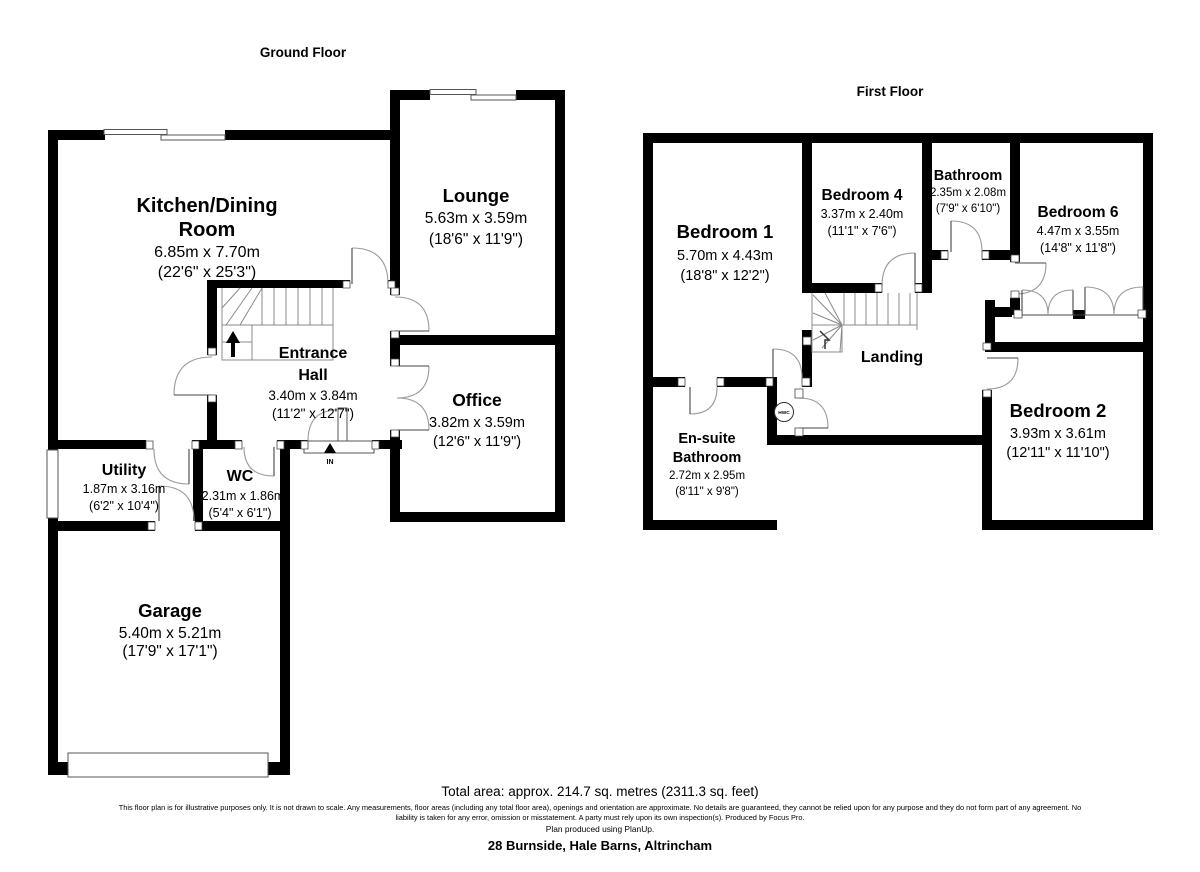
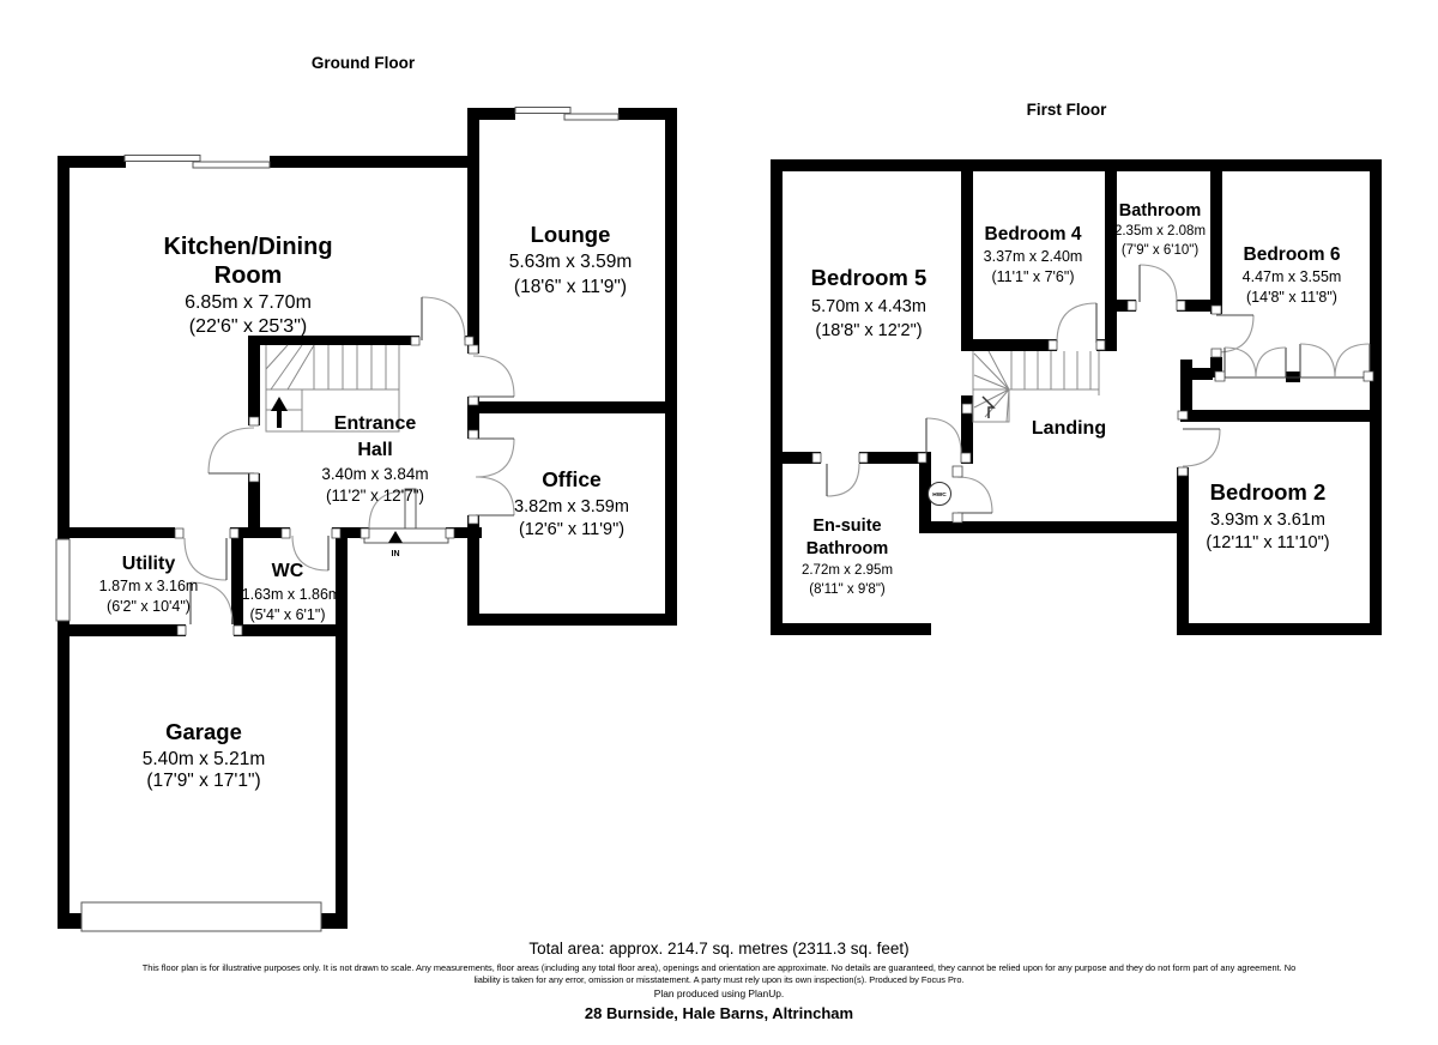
  Ground Floor
  Kitchen/Dining
  Room
  6.85m x 7.70m
  (22'6" x 25'3")
  Lounge
  5.63m x 3.59m
  (18'6" x 11'9")
  Entrance
  Hall
  3.40m x 3.84m
  (11'2" x 12'7")
  Office
  3.82m x 3.59m
  (12'6" x 11'9")
  WC
- 2.31m x 1.86m
+ 1.63m x 1.86m
  (5'4" x 6'1")
  Utility
  1.87m x 3.16m
  (6'2" x 10'4")
  Garage
  5.40m x 5.21m
  (17'9" x 17'1")
  First Floor
- Bedroom 1
+ Bedroom 5
  5.70m x 4.43m
  (18'8" x 12'2")
  Bedroom 4
  3.37m x 2.40m
  (11'1" x 7'6")
  Bathroom
  2.35m x 2.08m
  (7'9" x 6'10")
  Bedroom 6
  4.47m x 3.55m
  (14'8" x 11'8")
  Landing
  En-suite
  Bathroom
  2.72m x 2.95m
  (8'11" x 9'8")
  Bedroom 2
  3.93m x 3.61m
  (12'11" x 11'10")
  Total area: approx. 214.7 sq. metres (2311.3 sq. feet)
  This floor plan is for illustrative purposes only. It is not drawn to scale. Any measurements, floor areas (including any total floor area), openings and orientation are approximate. No details are guaranteed, they cannot be relied upon for any purpose and they do not form part of any agreement. No liability is taken for any error, omission or misstatement. A party must rely upon its own inspection(s). Produced by Focus Pro.
  Plan produced using PlanUp.
  28 Burnside, Hale Barns, Altrincham
